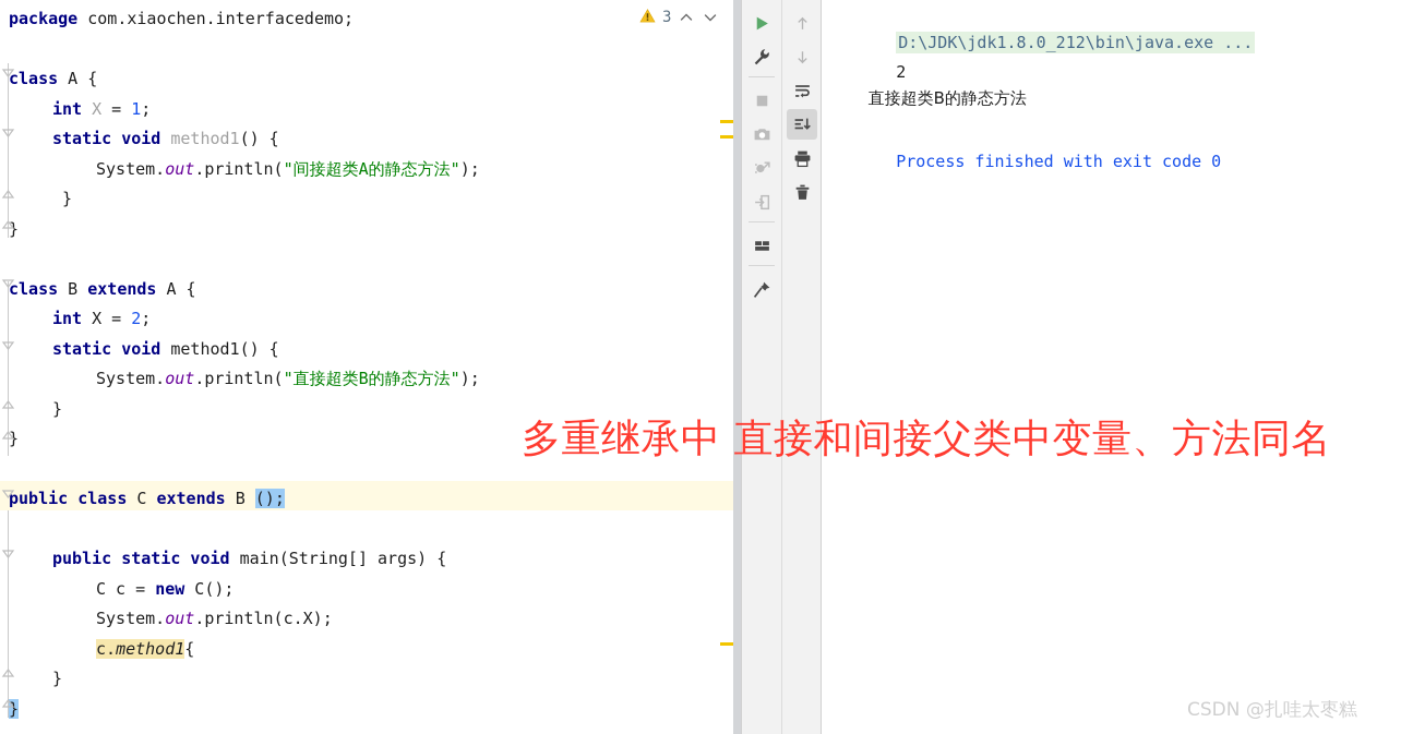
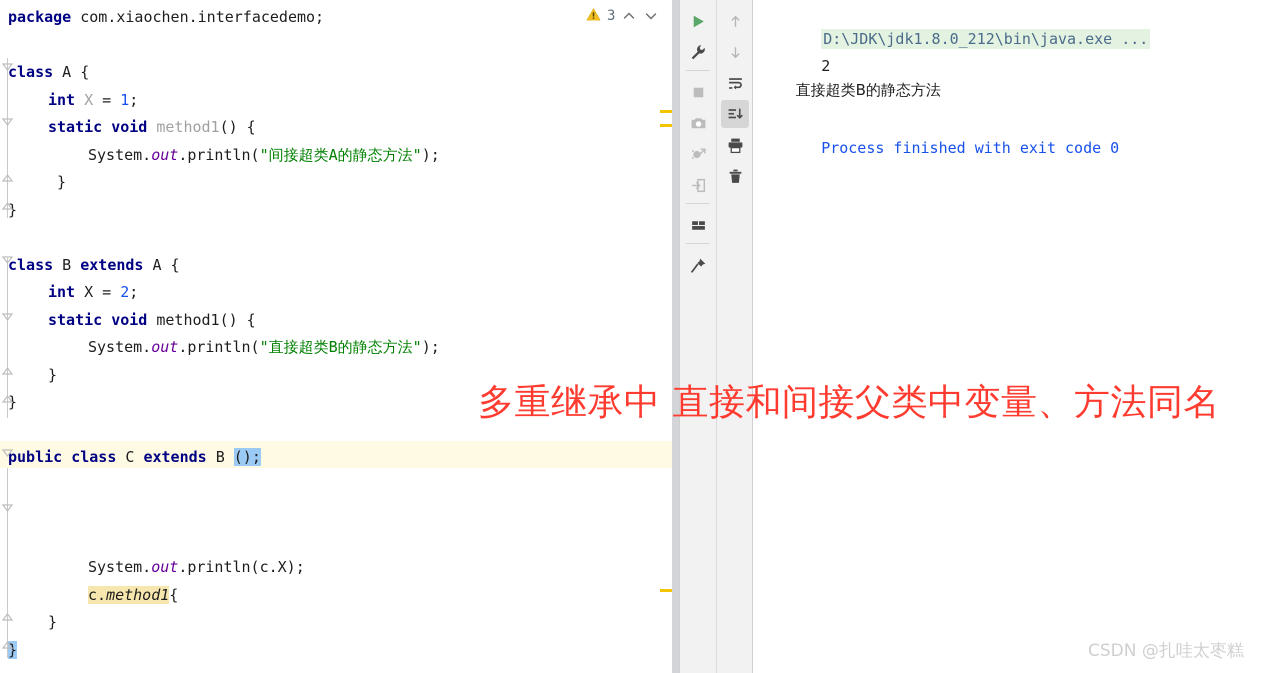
  package com.xiaochen.interfacedemo;
  class A {
  int X = 1;
  static void method1() {
  System.out.println("间接超类A的静态方法");
  }
  class B extends A {
  int X = 2;
  static void method1() {
  System.out.println("直接超类B的静态方法");
  }
  public class C extends B ();
- public static void main(String[] args) {
- C c = new C();
  System.out.println(c.X);
  c.method1{
  }
  }
  3
  D:\JDK\jdk1.8.0_212\bin\java.exe ...
  2
  直接超类B的静态方法
  Process finished with exit code 0
  多重继承中 直接和间接父类中变量、方法同名
  CSDN @扎哇太枣糕
